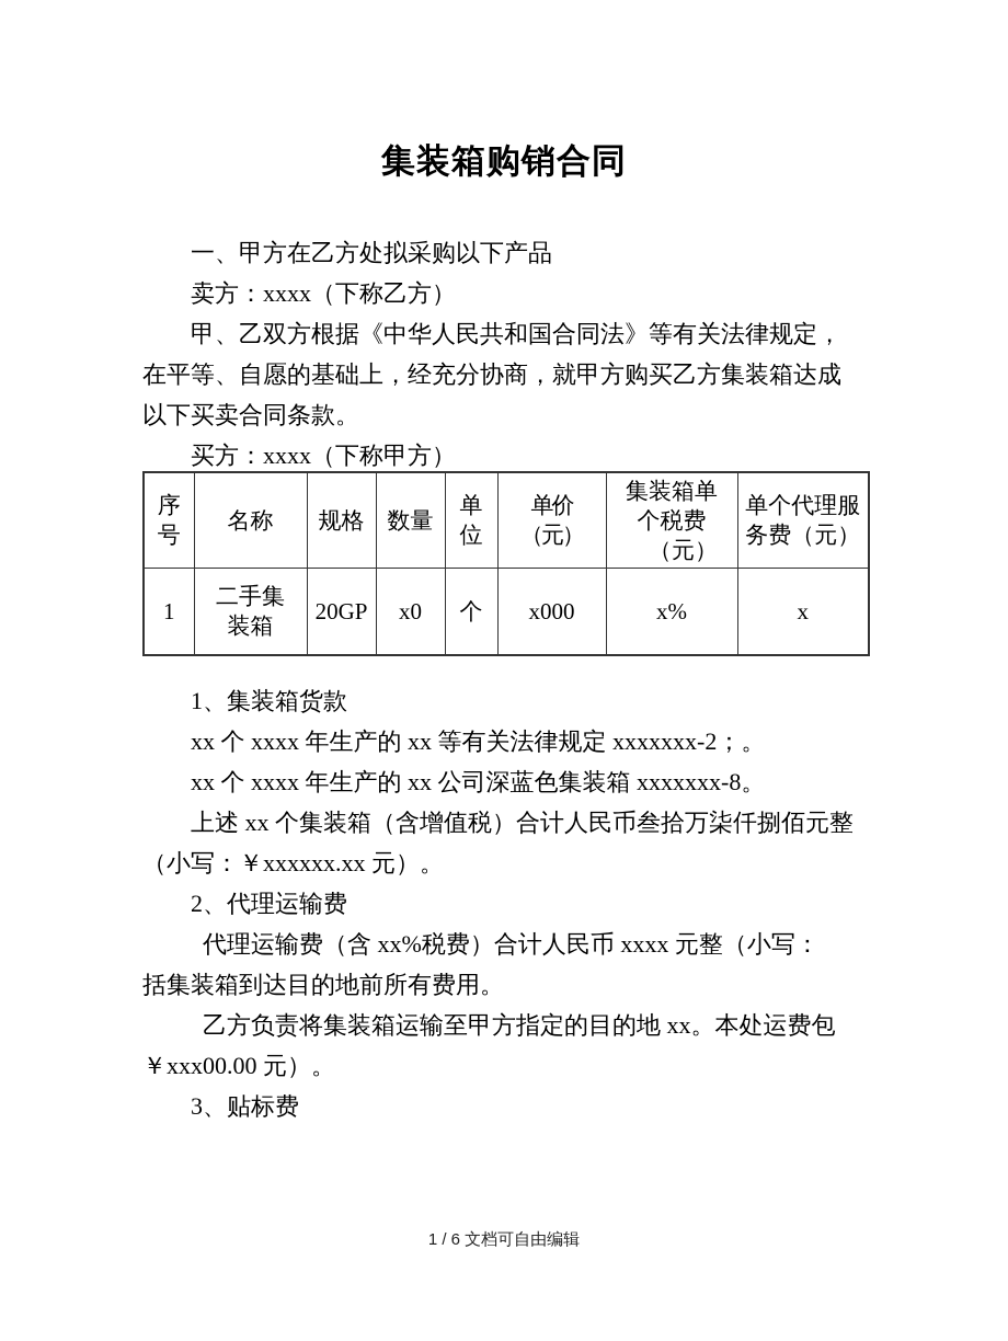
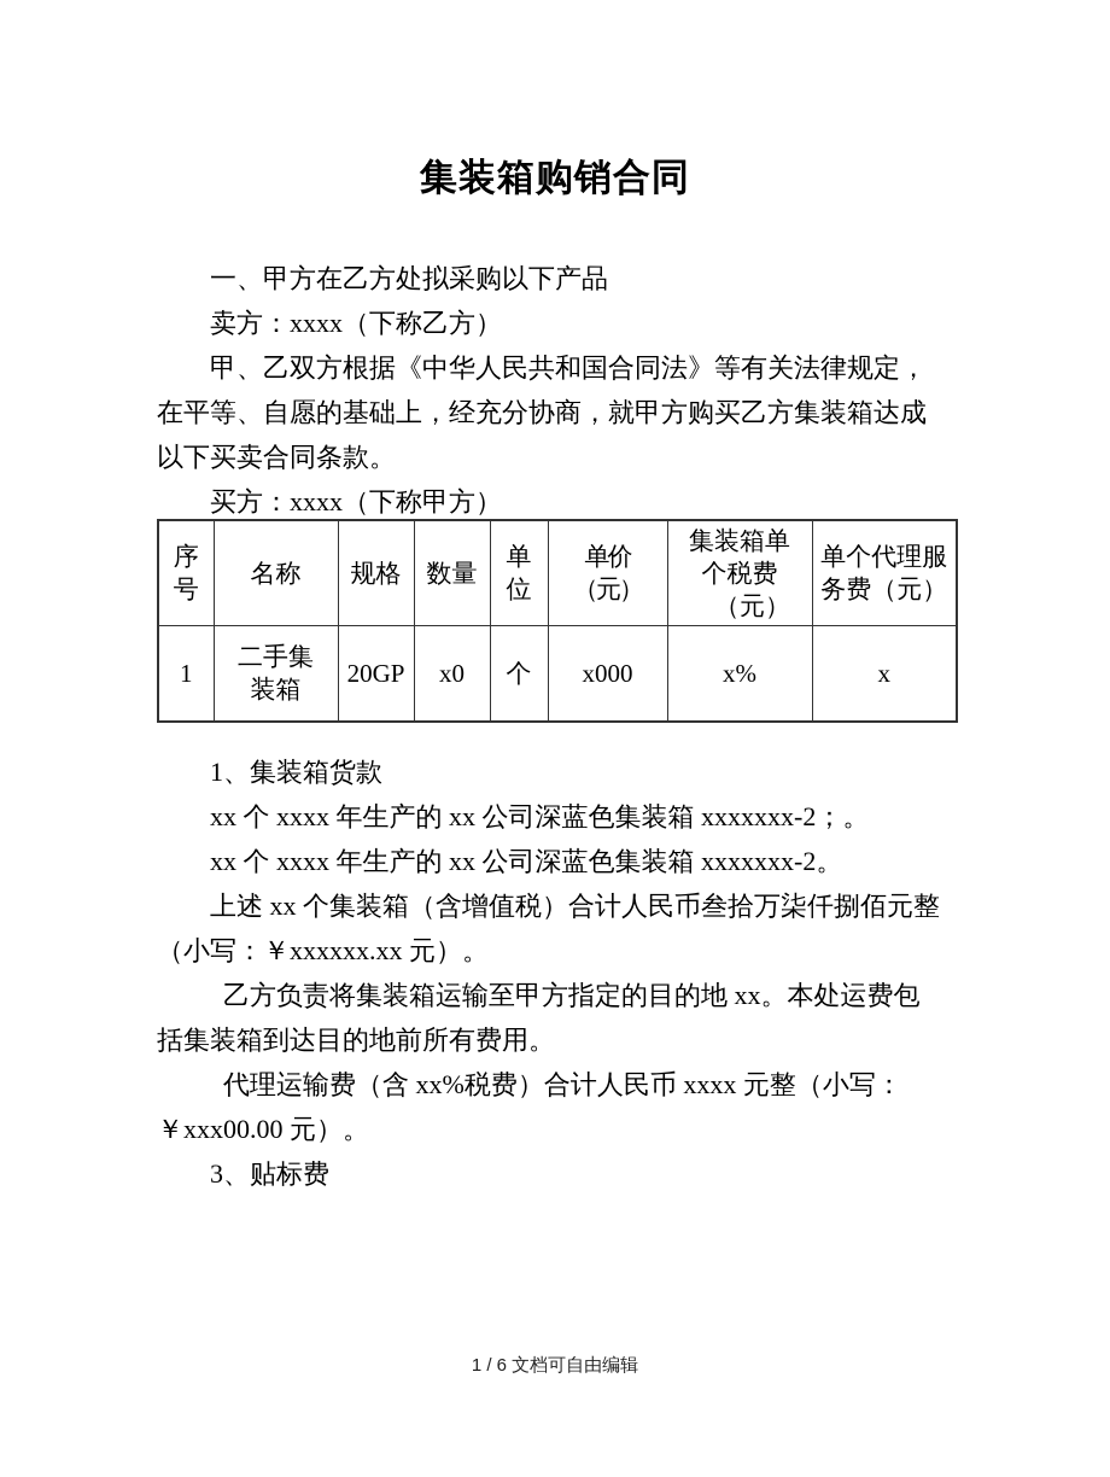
  集装箱购销合同
  一、甲方在乙方处拟采购以下产品
  卖方：xxxx（下称乙方）
  甲、乙双方根据《中华人民共和国合同法》等有关法律规定，
  在平等、自愿的基础上，经充分协商，就甲方购买乙方集装箱达成
  以下买卖合同条款。
  买方：xxxx（下称甲方）
  序 号	名称	规格	数量	单 位	单价（元）	集装箱单 个税费 （元）	单个代理服 务费（元）
  1	二手集 装箱	20GP	x0	个	x000	x%	x
  1、集装箱货款
- xx 个 xxxx 年生产的 xx 等有关法律规定 xxxxxxx-2；。
+ xx 个 xxxx 年生产的 xx 公司深蓝色集装箱 xxxxxxx-2；。
- xx 个 xxxx 年生产的 xx 公司深蓝色集装箱 xxxxxxx-8。
+ xx 个 xxxx 年生产的 xx 公司深蓝色集装箱 xxxxxxx-2。
  上述 xx 个集装箱（含增值税）合计人民币叁拾万柒仟捌佰元整
  （小写：￥xxxxxx.xx 元）。
- 2、代理运输费
- 代理运输费（含 xx%税费）合计人民币 xxxx 元整（小写：
+ 乙方负责将集装箱运输至甲方指定的目的地 xx。本处运费包
  括集装箱到达目的地前所有费用。
- 乙方负责将集装箱运输至甲方指定的目的地 xx。本处运费包
+ 代理运输费（含 xx%税费）合计人民币 xxxx 元整（小写：
  ￥xxx00.00 元）。
  3、贴标费
  1 / 6 文档可自由编辑
